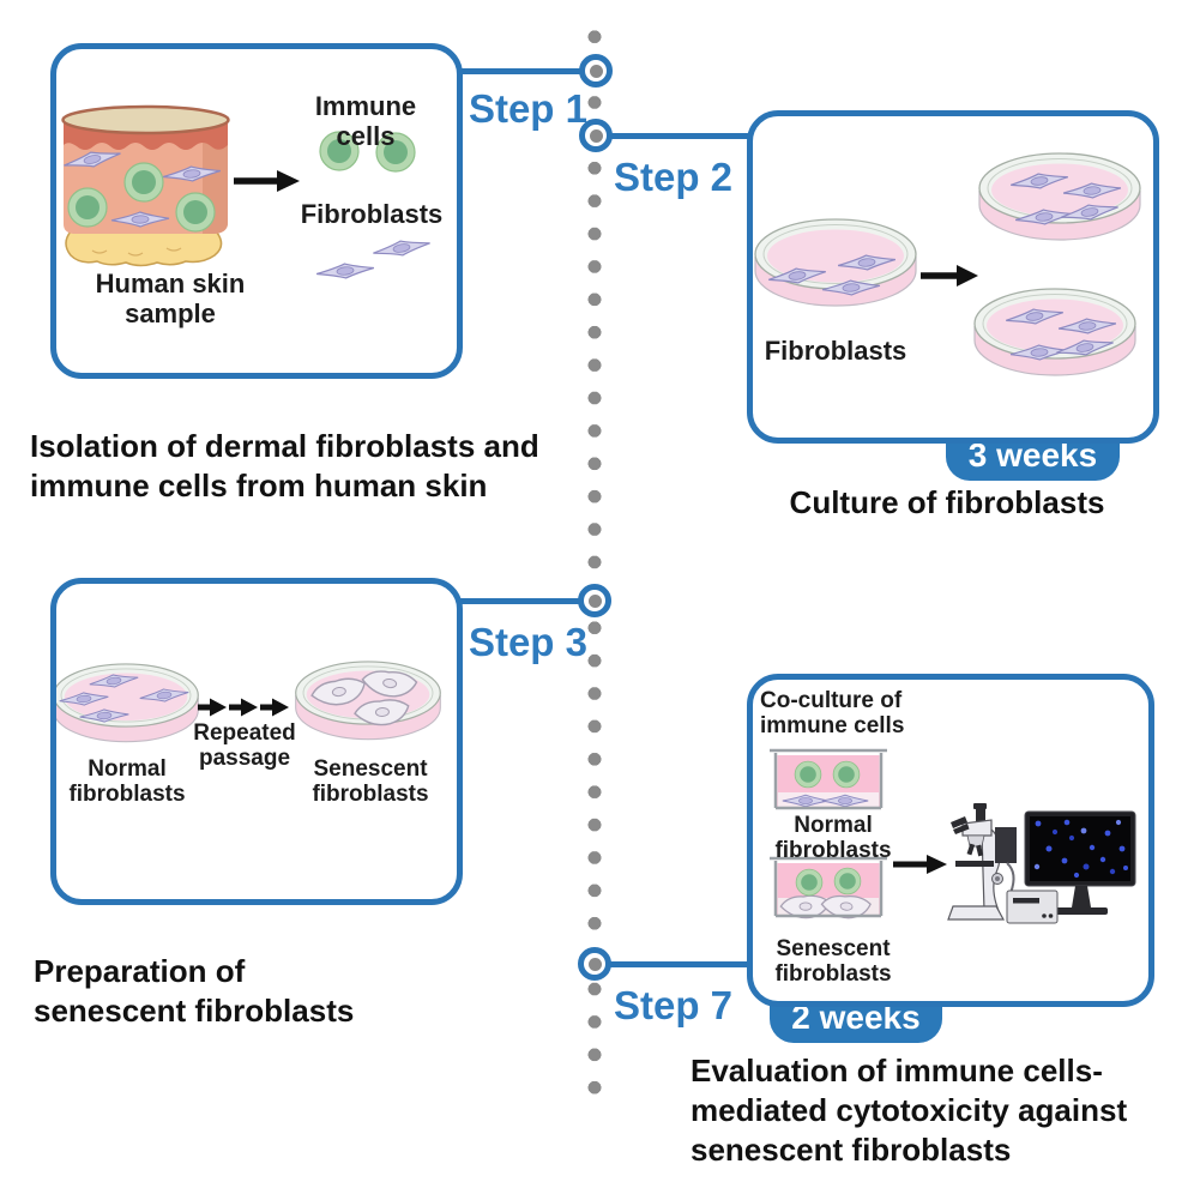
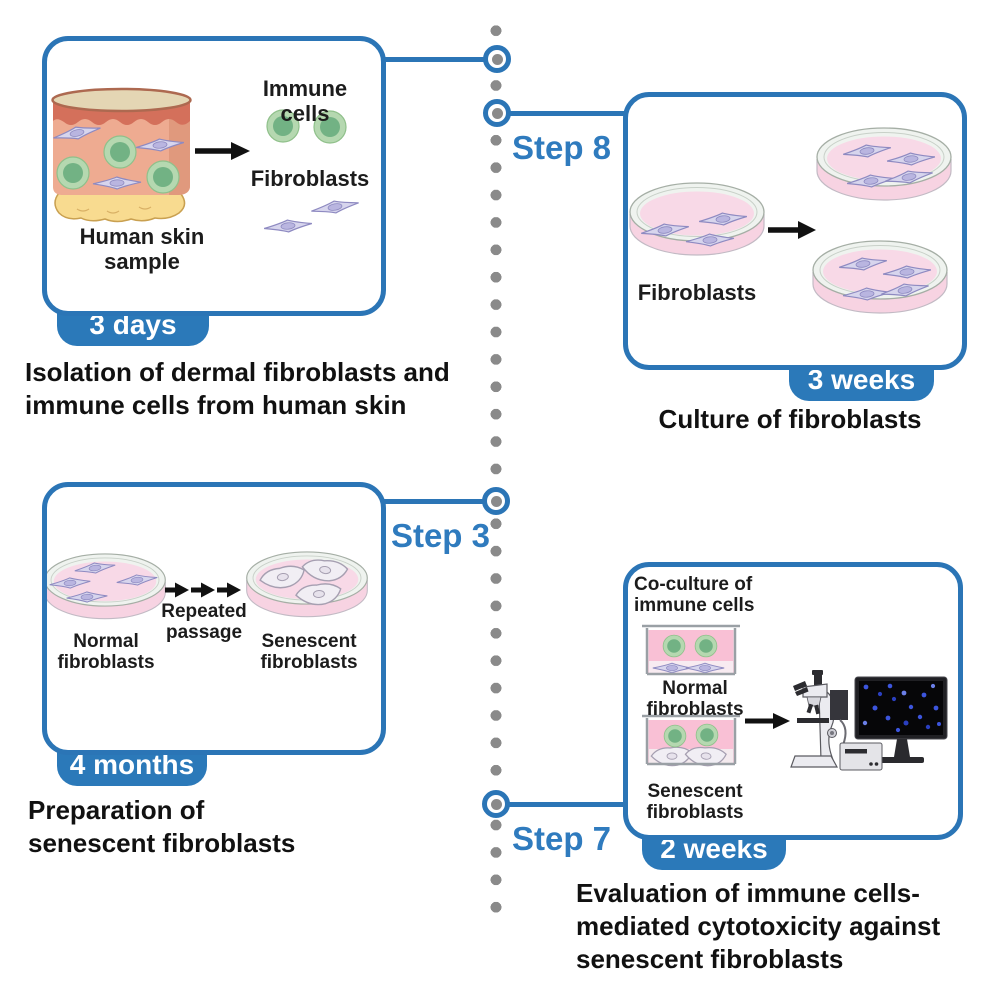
+ 3 days
  3 weeks
+ 4 months
  2 weeks
  Immune cells
  Fibroblasts
  Human skin sample
  Fibroblasts
  Normal
  fibroblasts
  Repeated
  passage
  Senescent
  fibroblasts
  Co-culture of
  immune cells
  Normal
  fibroblasts
  Senescent
  fibroblasts
- Step 1
- Step 2
+ Step 8
  Step 3
  Step 7
  Isolation of dermal fibroblasts and
  immune cells from human skin
  Culture of fibroblasts
  Preparation of
  senescent fibroblasts
  Evaluation of immune cells-
  mediated cytotoxicity against
  senescent fibroblasts
